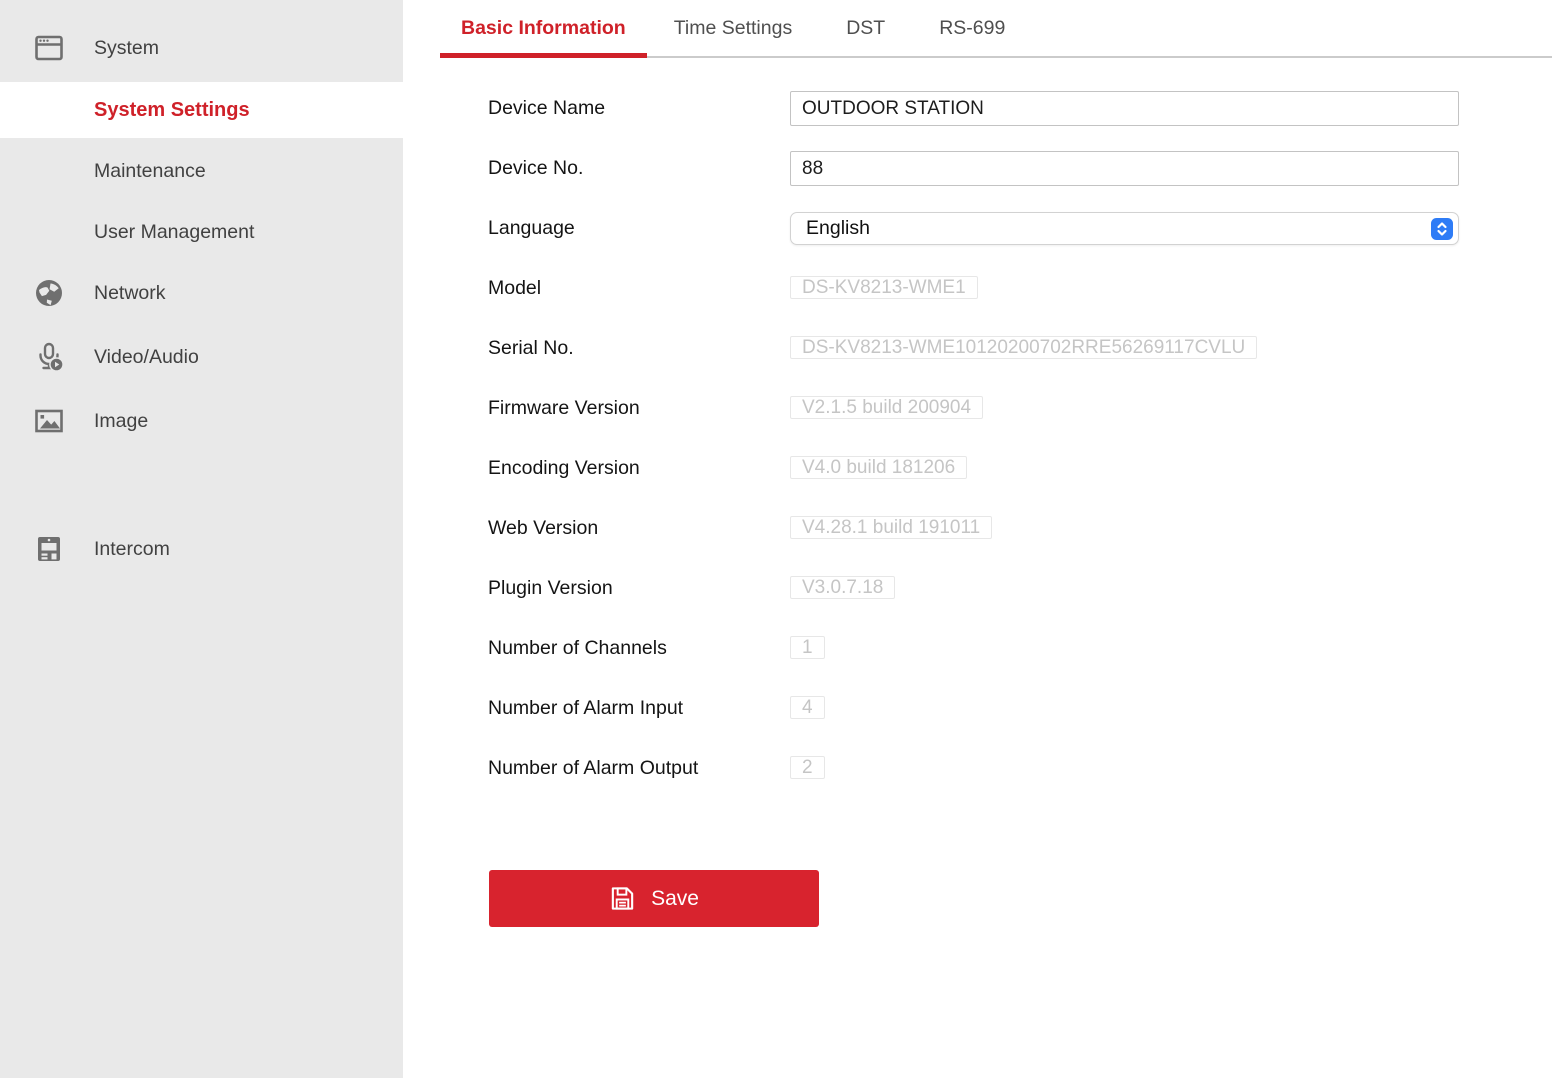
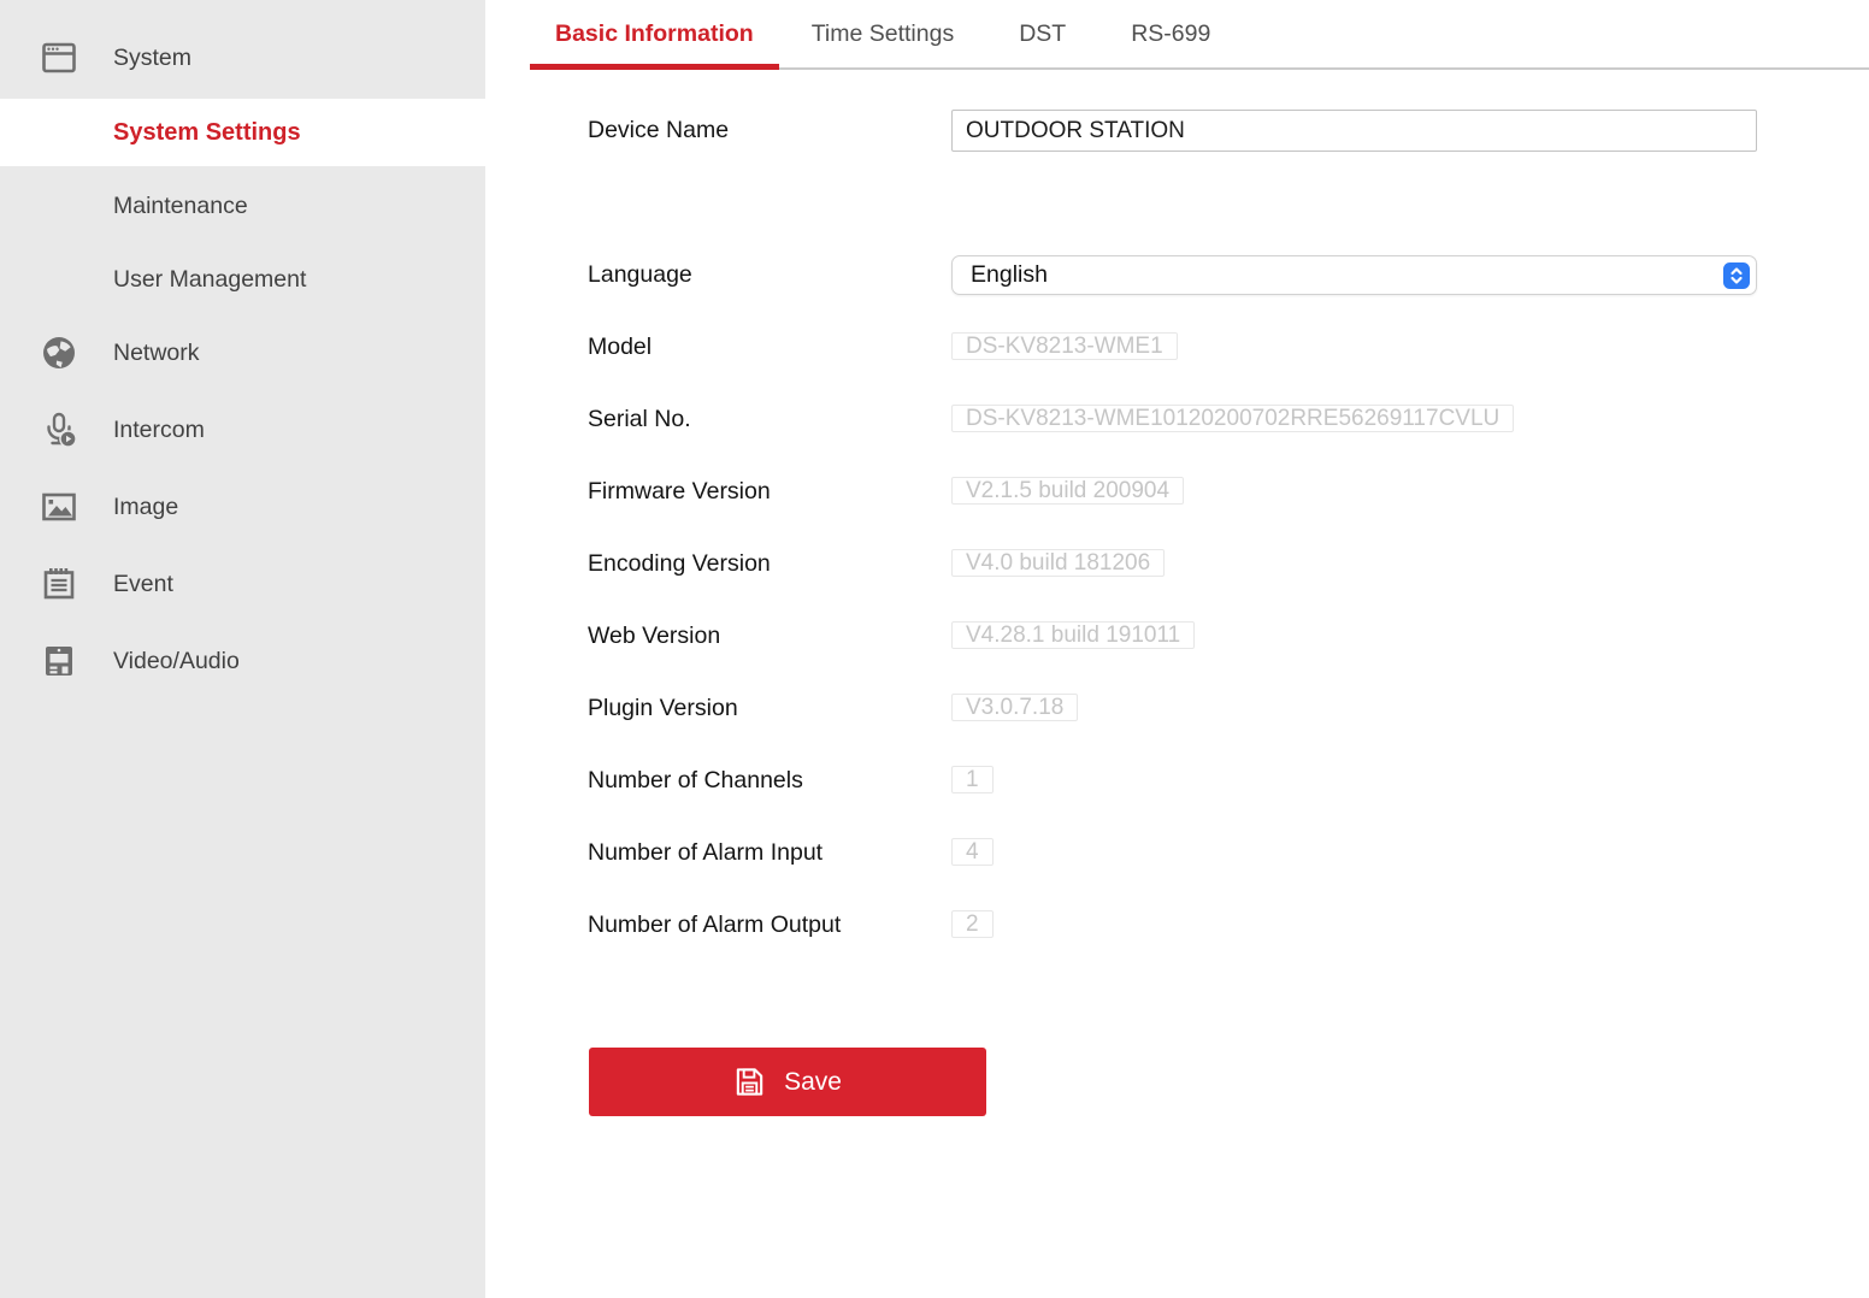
  System
  System Settings
  Maintenance
  User Management
  Network
- Video/Audio
+ Intercom
  Image
+ Event
- Intercom
+ Video/Audio
  Basic Information
  Time Settings
  DST
  RS-699
  Device Name
  OUTDOOR STATION
- Device No.
- 88
  Language
  English
  Model
  DS-KV8213-WME1
  Serial No.
  DS-KV8213-WME10120200702RRE56269117CVLU
  Firmware Version
  V2.1.5 build 200904
  Encoding Version
  V4.0 build 181206
  Web Version
  V4.28.1 build 191011
  Plugin Version
  V3.0.7.18
  Number of Channels
  1
  Number of Alarm Input
  4
  Number of Alarm Output
  2
  Save
